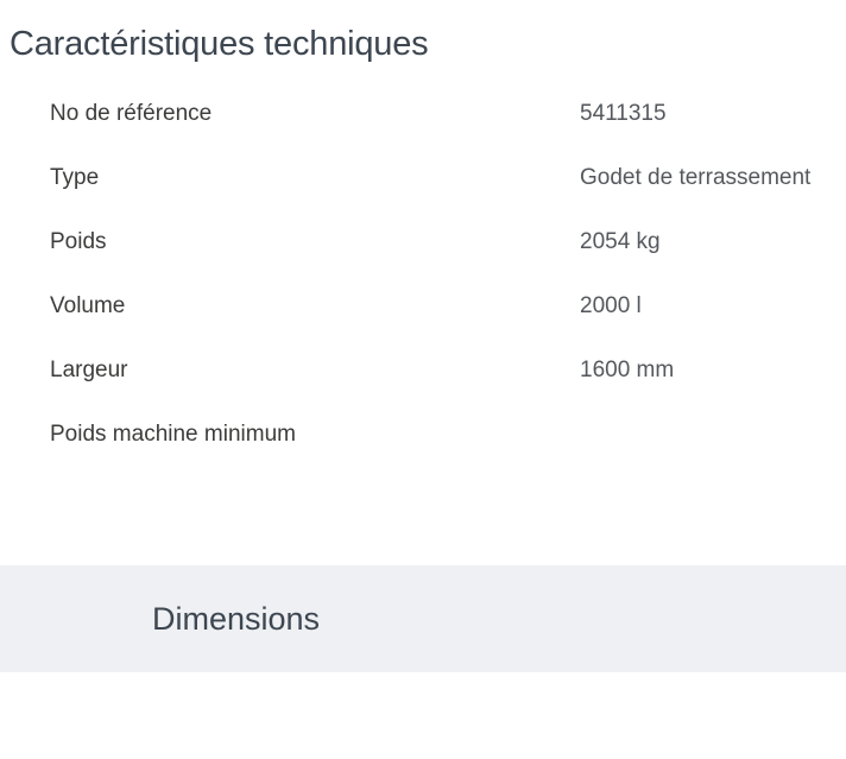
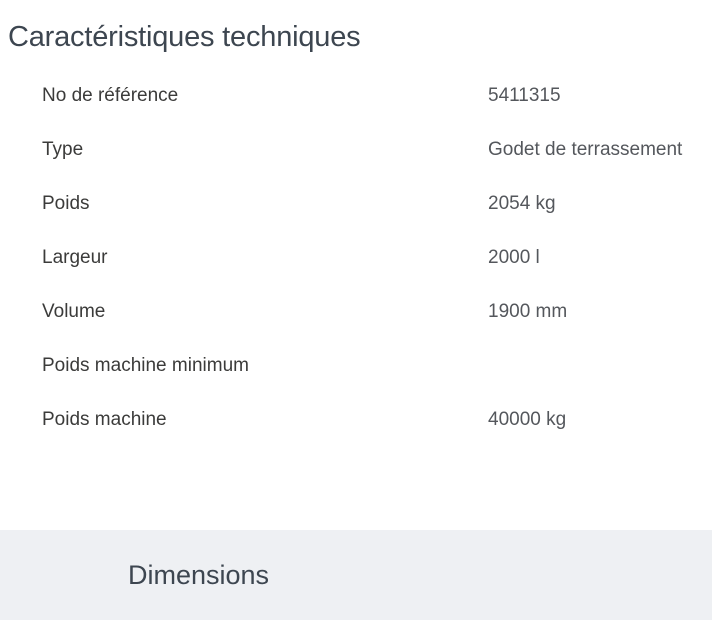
  Caractéristiques techniques
  No de référence
  5411315
  Type
  Godet de terrassement
  Poids
  2054 kg
- Volume
+ Largeur
  2000 l
- Largeur
+ Volume
- 1600 mm
+ 1900 mm
  Poids machine minimum
+ Poids machine
+ 40000 kg
  Dimensions
